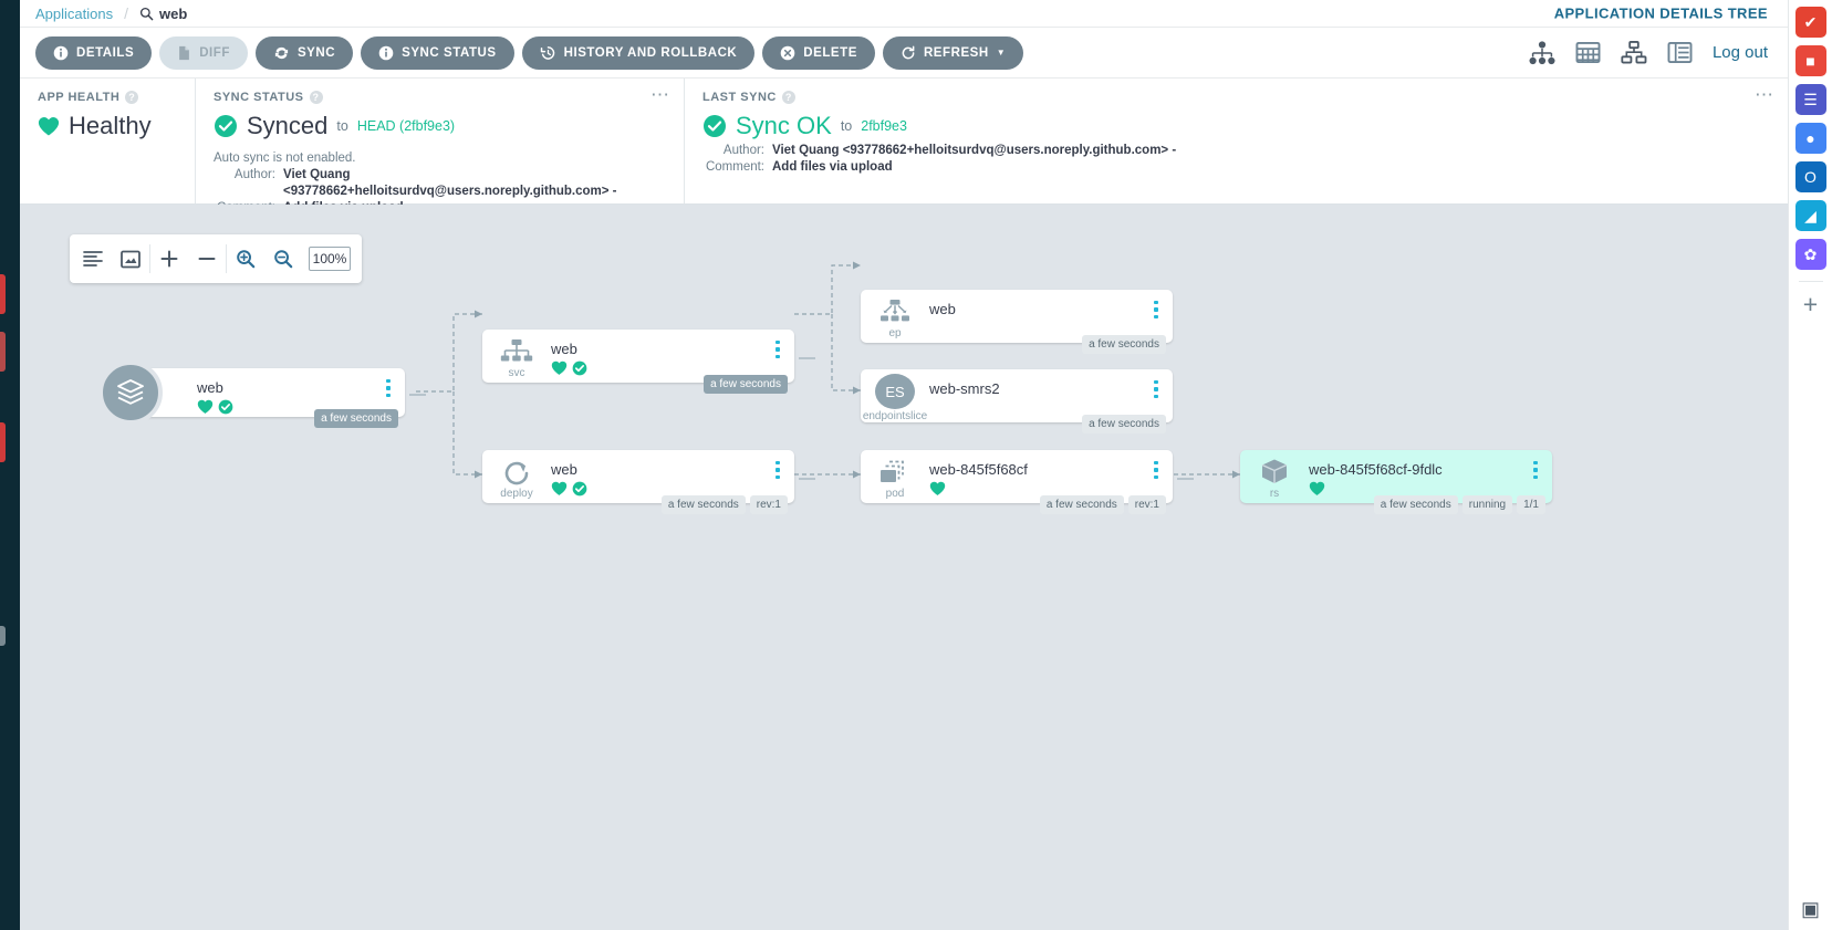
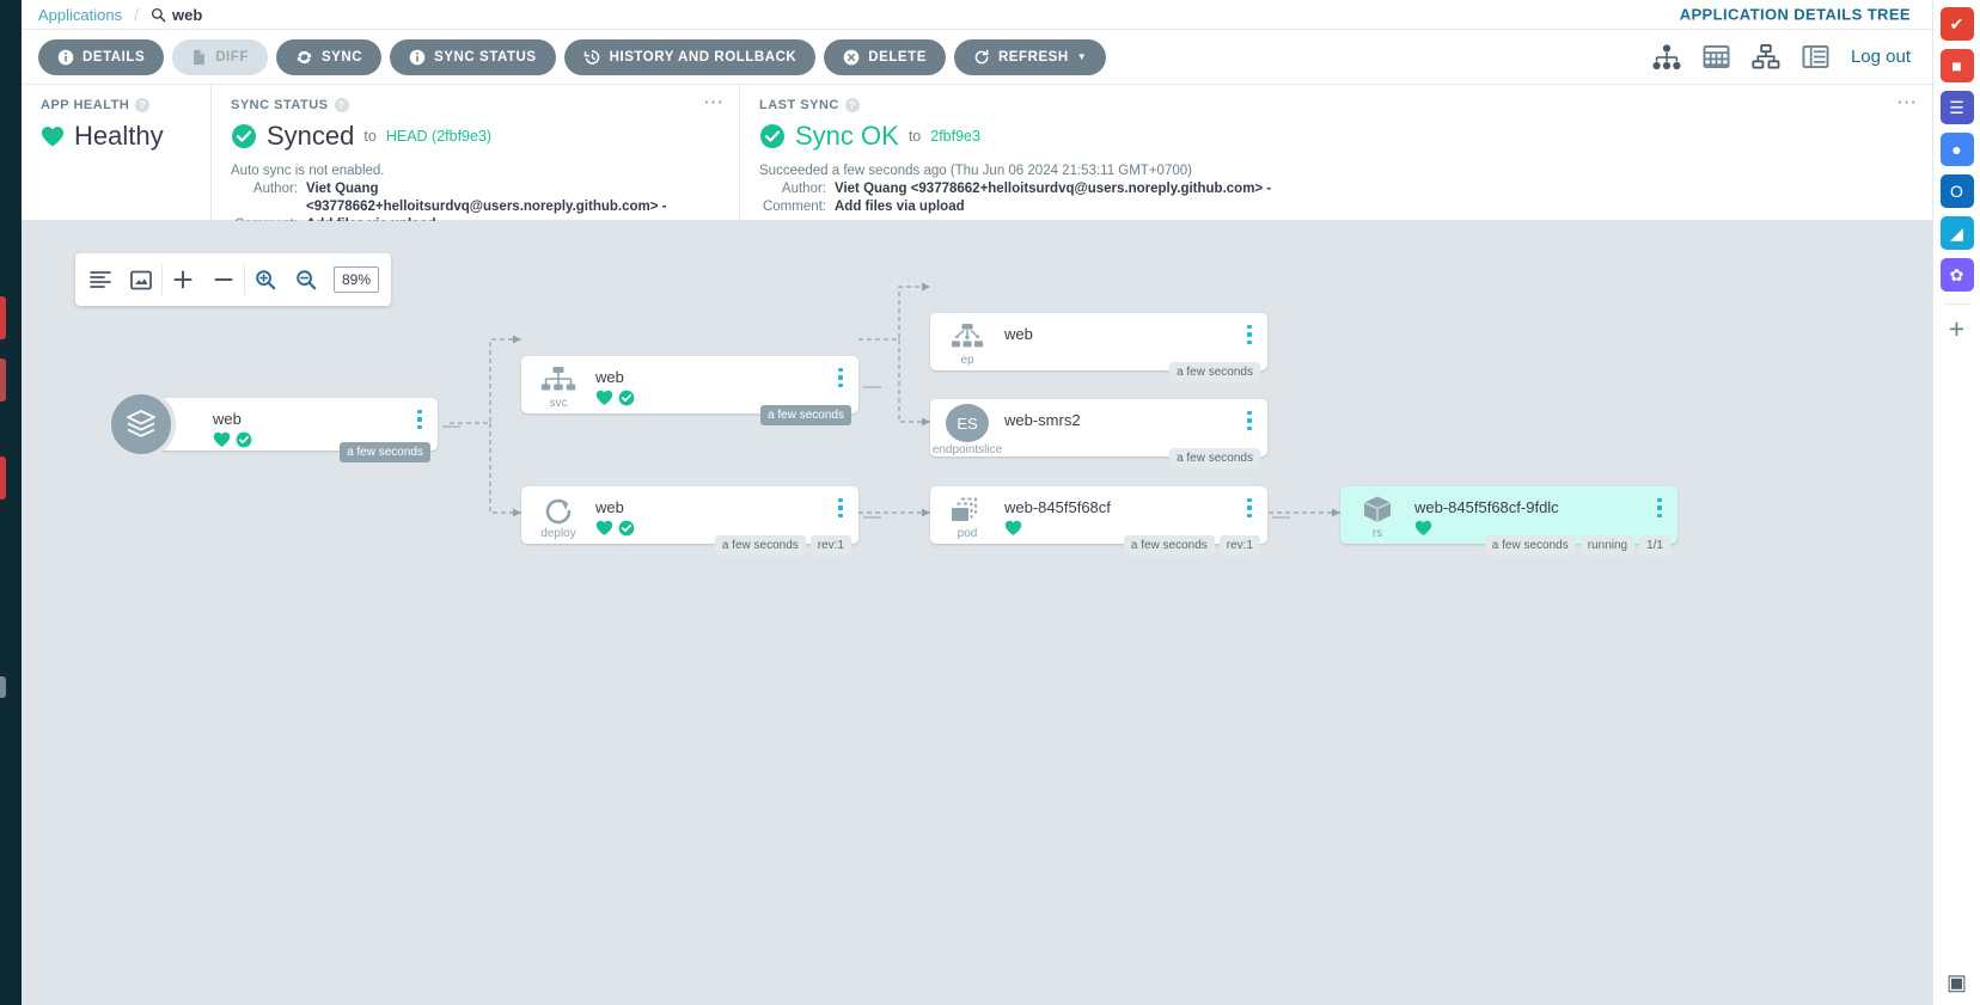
  Applications
  /
  web
  APPLICATION DETAILS TREE
  DETAILS
  DIFF
  SYNC
  SYNC STATUS
  HISTORY AND ROLLBACK
  DELETE
  REFRESH
  ▼
  Log out
  APP HEALTH
  ?
  Healthy
  ⋯
  SYNC STATUS
  ?
  Synced
  to
  HEAD (2fbf9e3)
  Auto sync is not enabled.
  Author:
  Viet Quang <93778662+helloitsurdvq@users.noreply.github.com> -
  ⋯
  LAST SYNC
  ?
  Sync OK
  to
  2fbf9e3
+ Succeeded a few seconds ago (Thu Jun 06 2024 21:53:11 GMT+0700)
  Author:
  Viet Quang <93778662+helloitsurdvq@users.noreply.github.com> -
  Comment:
  Add files via upload
- 100%
+ 89%
  web
  a few seconds
  —
  svc
  web
  a few seconds
  —
  deploy
  web
  a few seconds
  rev:1
  —
  ep
  web
  a few seconds
  ES
  endpointslice
  web-smrs2
  a few seconds
  pod
  web-845f5f68cf
  a few seconds
  rev:1
  —
  rs
  web-845f5f68cf-9fdlc
  a few seconds
  running
  1/1
  ✔
  ■
  ☰
  ●
  O
  ◢
  ✿
  +
  ▣
